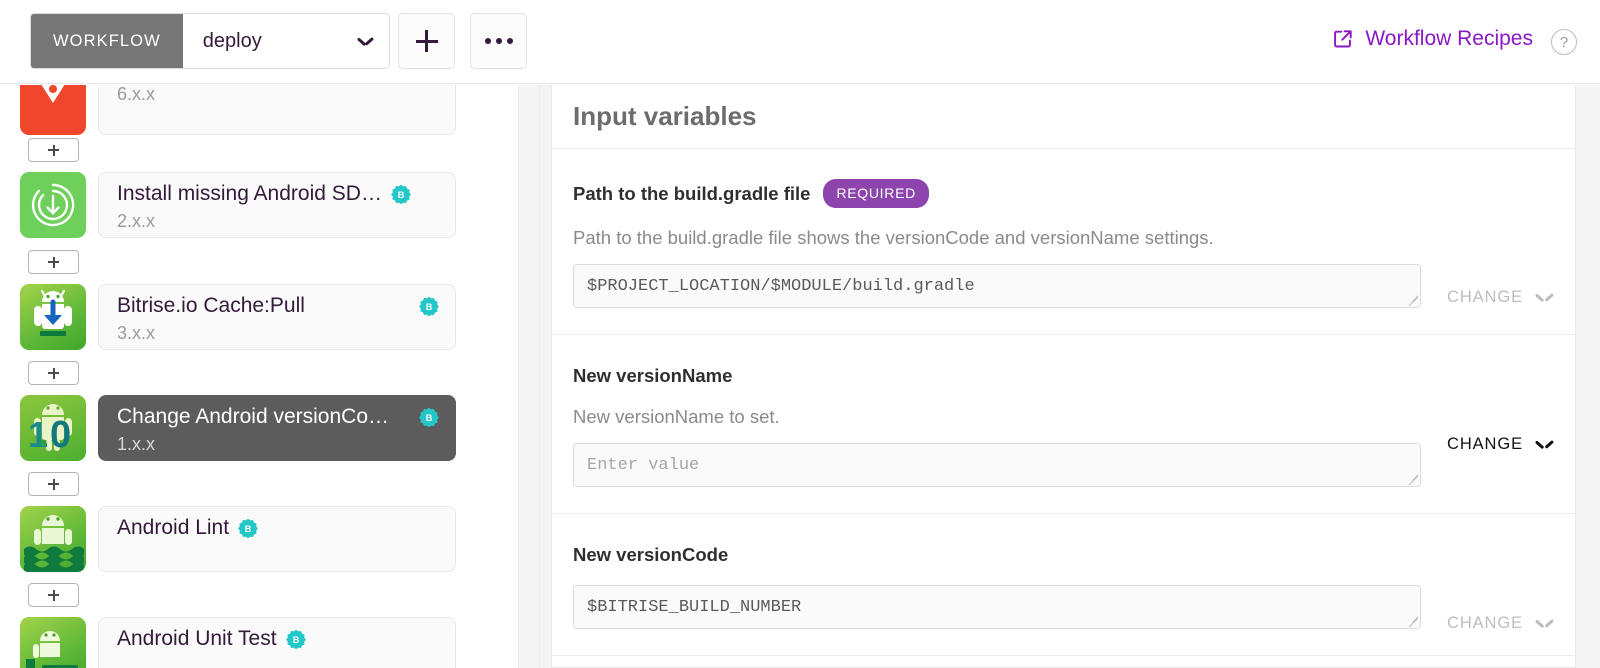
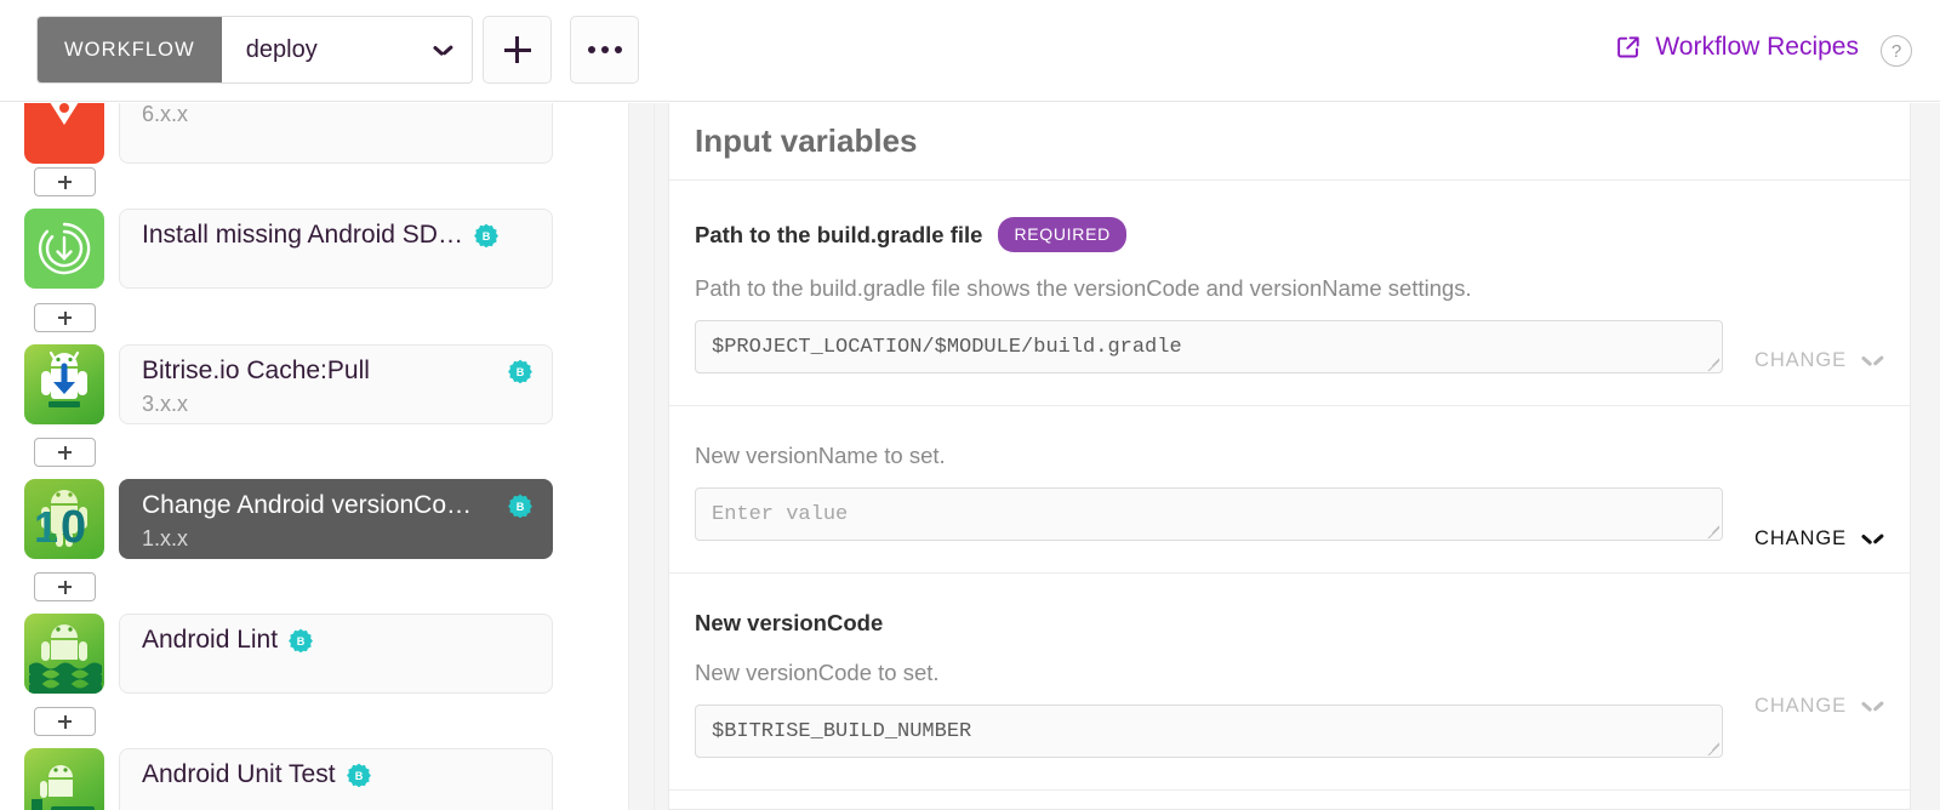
  WORKFLOW
  deploy
  Workflow Recipes
  ?
  6.x.x
  Install missing Android SD…
  B
- 2.x.x
  Bitrise.io Cache:Pull
  B
  3.x.x
  1
  0
  Change Android versionCo…
  B
  1.x.x
  Android Lint
  B
  Android Unit Test
  B
  Input variables
  Path to the build.gradle file
  REQUIRED
  Path to the build.gradle file shows the versionCode and versionName settings.
  $PROJECT_LOCATION/$MODULE/build.gradle
  CHANGE
- New versionName
  New versionName to set.
  Enter value
  CHANGE
  New versionCode
+ New versionCode to set.
  $BITRISE_BUILD_NUMBER
  CHANGE
